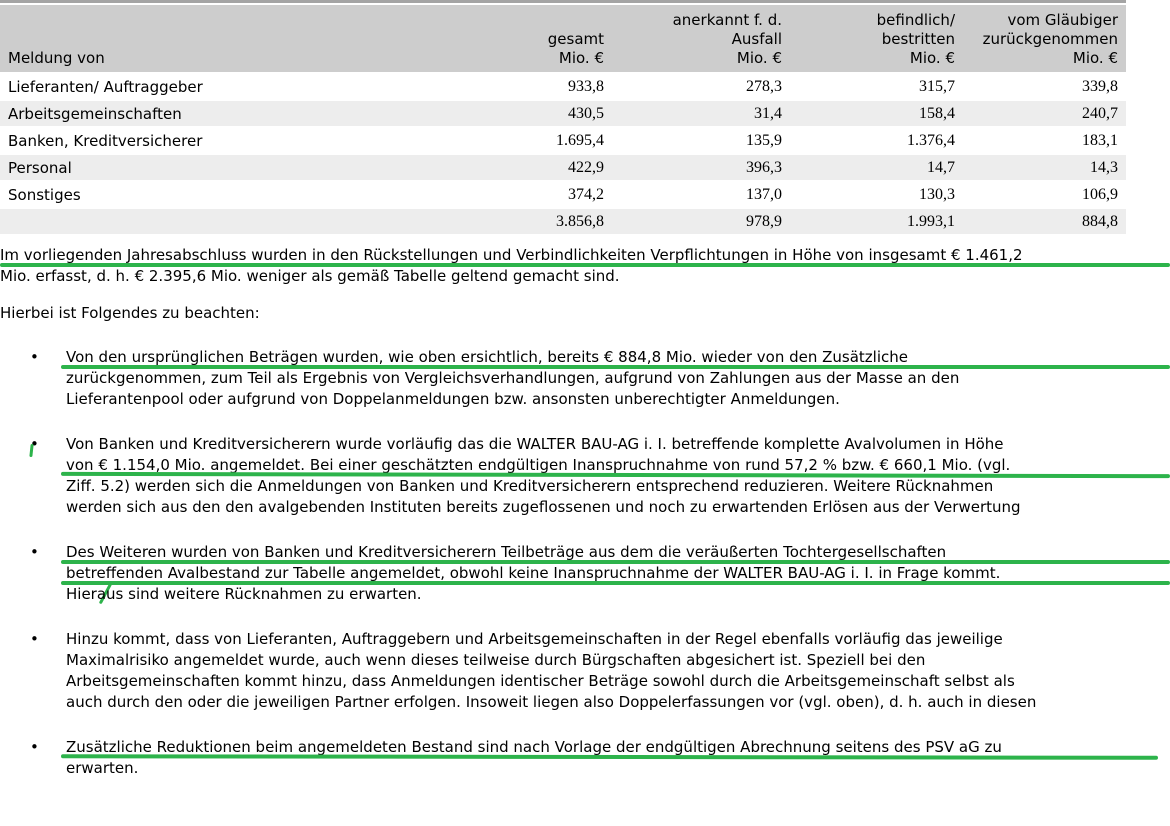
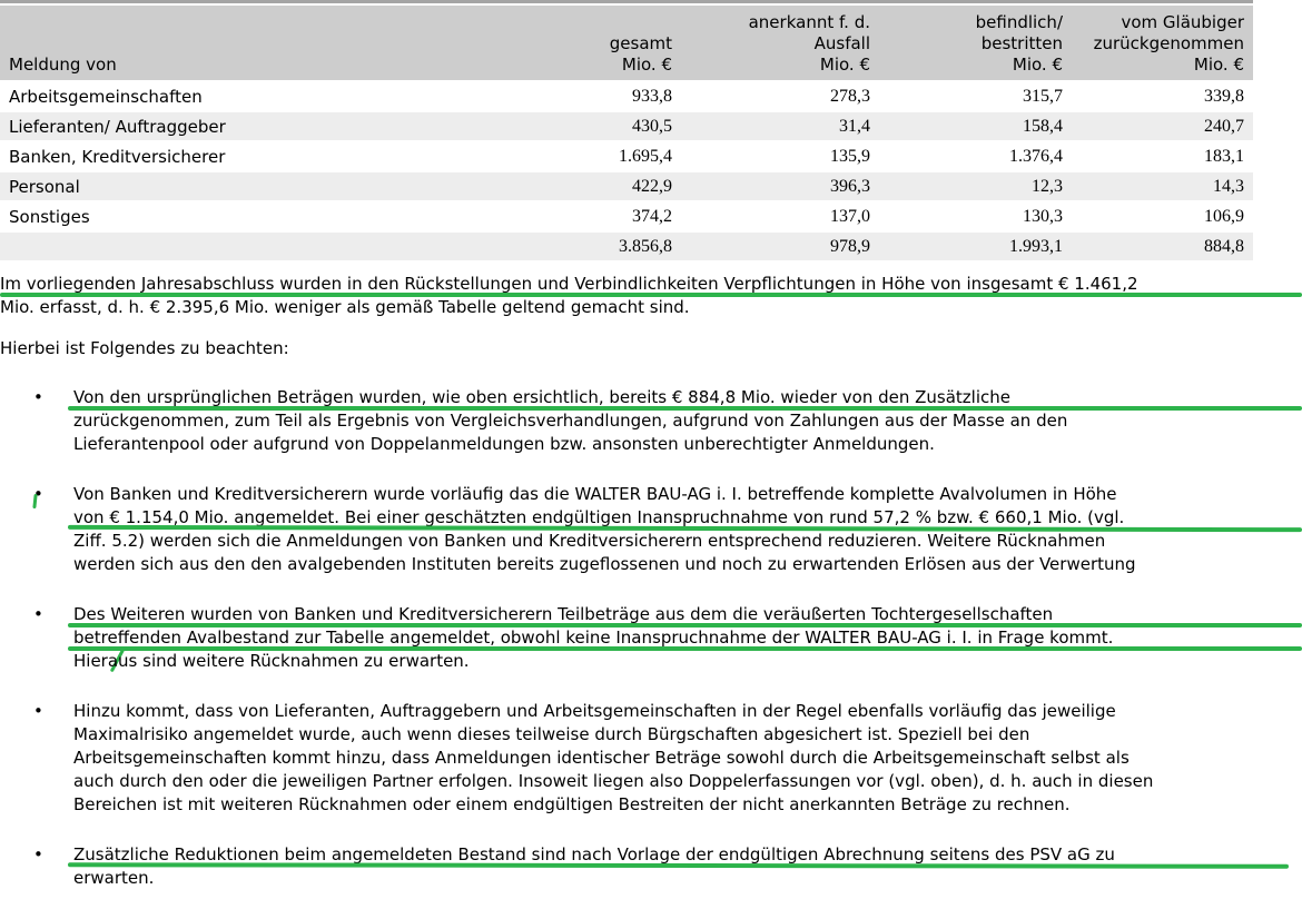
  Meldung von
  gesamt
  Mio. €
  anerkannt f. d.
  Ausfall
  Mio. €
  befindlich/
  bestritten
  Mio. €
  vom Gläubiger
  zurückgenommen
  Mio. €
- Lieferanten/ Auftraggeber
+ Arbeitsgemeinschaften
  933,8
  278,3
  315,7
  339,8
- Arbeitsgemeinschaften
+ Lieferanten/ Auftraggeber
  430,5
  31,4
  158,4
  240,7
  Banken, Kreditversicherer
  1.695,4
  135,9
  1.376,4
  183,1
  Personal
  422,9
  396,3
- 14,7
+ 12,3
  14,3
  Sonstiges
  374,2
  137,0
  130,3
  106,9
  3.856,8
  978,9
  1.993,1
  884,8
  Im vorliegenden Jahresabschluss wurden in den Rückstellungen und Verbindlichkeiten Verpflichtungen in Höhe von insgesamt € 1.461,2
  Mio. erfasst, d. h. € 2.395,6 Mio. weniger als gemäß Tabelle geltend gemacht sind.
  Hierbei ist Folgendes zu beachten:
  •
  Von den ursprünglichen Beträgen wurden, wie oben ersichtlich, bereits € 884,8 Mio. wieder von den Zusätzliche
  zurückgenommen, zum Teil als Ergebnis von Vergleichsverhandlungen, aufgrund von Zahlungen aus der Masse an den
  Lieferantenpool oder aufgrund von Doppelanmeldungen bzw. ansonsten unberechtigter Anmeldungen.
  •
  Von Banken und Kreditversicherern wurde vorläufig das die WALTER BAU-AG i. I. betreffende komplette Avalvolumen in Höhe
  von € 1.154,0 Mio. angemeldet. Bei einer geschätzten endgültigen Inanspruchnahme von rund 57,2 % bzw. € 660,1 Mio. (vgl.
  Ziff. 5.2) werden sich die Anmeldungen von Banken und Kreditversicherern entsprechend reduzieren. Weitere Rücknahmen
  werden sich aus den den avalgebenden Instituten bereits zugeflossenen und noch zu erwartenden Erlösen aus der Verwertung
  •
  Des Weiteren wurden von Banken und Kreditversicherern Teilbeträge aus dem die veräußerten Tochtergesellschaften
  betreffenden Avalbestand zur Tabelle angemeldet, obwohl keine Inanspruchnahme der WALTER BAU-AG i. I. in Frage kommt.
  Hieraus sind weitere Rücknahmen zu erwarten.
  •
  Hinzu kommt, dass von Lieferanten, Auftraggebern und Arbeitsgemeinschaften in der Regel ebenfalls vorläufig das jeweilige
  Maximalrisiko angemeldet wurde, auch wenn dieses teilweise durch Bürgschaften abgesichert ist. Speziell bei den
  Arbeitsgemeinschaften kommt hinzu, dass Anmeldungen identischer Beträge sowohl durch die Arbeitsgemeinschaft selbst als
  auch durch den oder die jeweiligen Partner erfolgen. Insoweit liegen also Doppelerfassungen vor (vgl. oben), d. h. auch in diesen
+ Bereichen ist mit weiteren Rücknahmen oder einem endgültigen Bestreiten der nicht anerkannten Beträge zu rechnen.
  •
  Zusätzliche Reduktionen beim angemeldeten Bestand sind nach Vorlage der endgültigen Abrechnung seitens des PSV aG zu
  erwarten.
